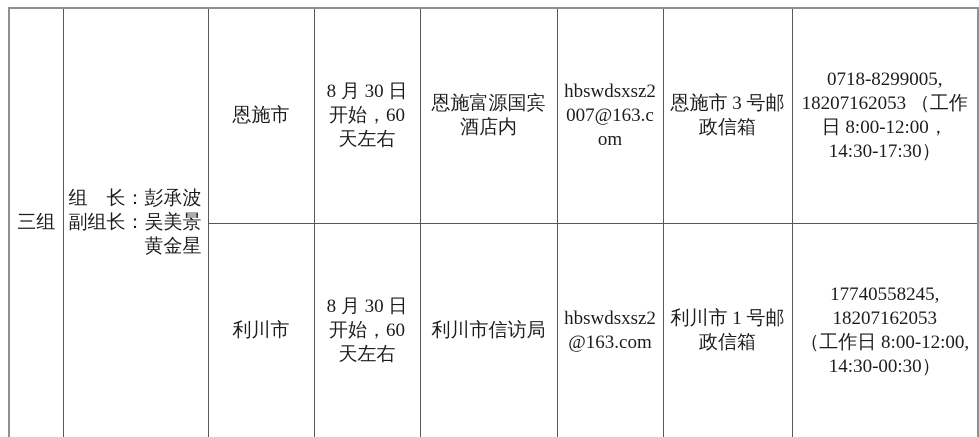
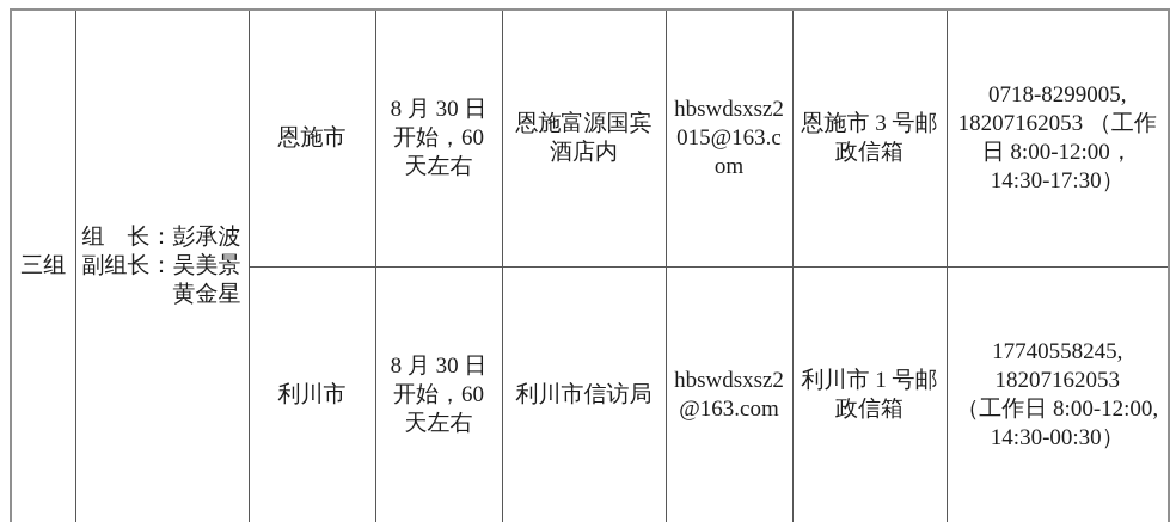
- 三组	组 长：彭承波 副组长：吴美景 黄金星	恩施市	8 月 30 日 开始，60 天左右	恩施富源国宾 酒店内	hbswdsxsz2 007@163.c om	恩施市 3 号邮 政信箱	0718-8299005, 18207162053 （工作 日 8:00-12:00， 14:30-17:30）
+ 三组	组 长：彭承波 副组长：吴美景 黄金星	恩施市	8 月 30 日 开始，60 天左右	恩施富源国宾 酒店内	hbswdsxsz2 015@163.c om	恩施市 3 号邮 政信箱	0718-8299005, 18207162053 （工作 日 8:00-12:00， 14:30-17:30）
  利川市	8 月 30 日 开始，60 天左右	利川市信访局	hbswdsxsz2 @163.com	利川市 1 号邮 政信箱	17740558245, 18207162053 （工作日 8:00-12:00, 14:30-00:30）
